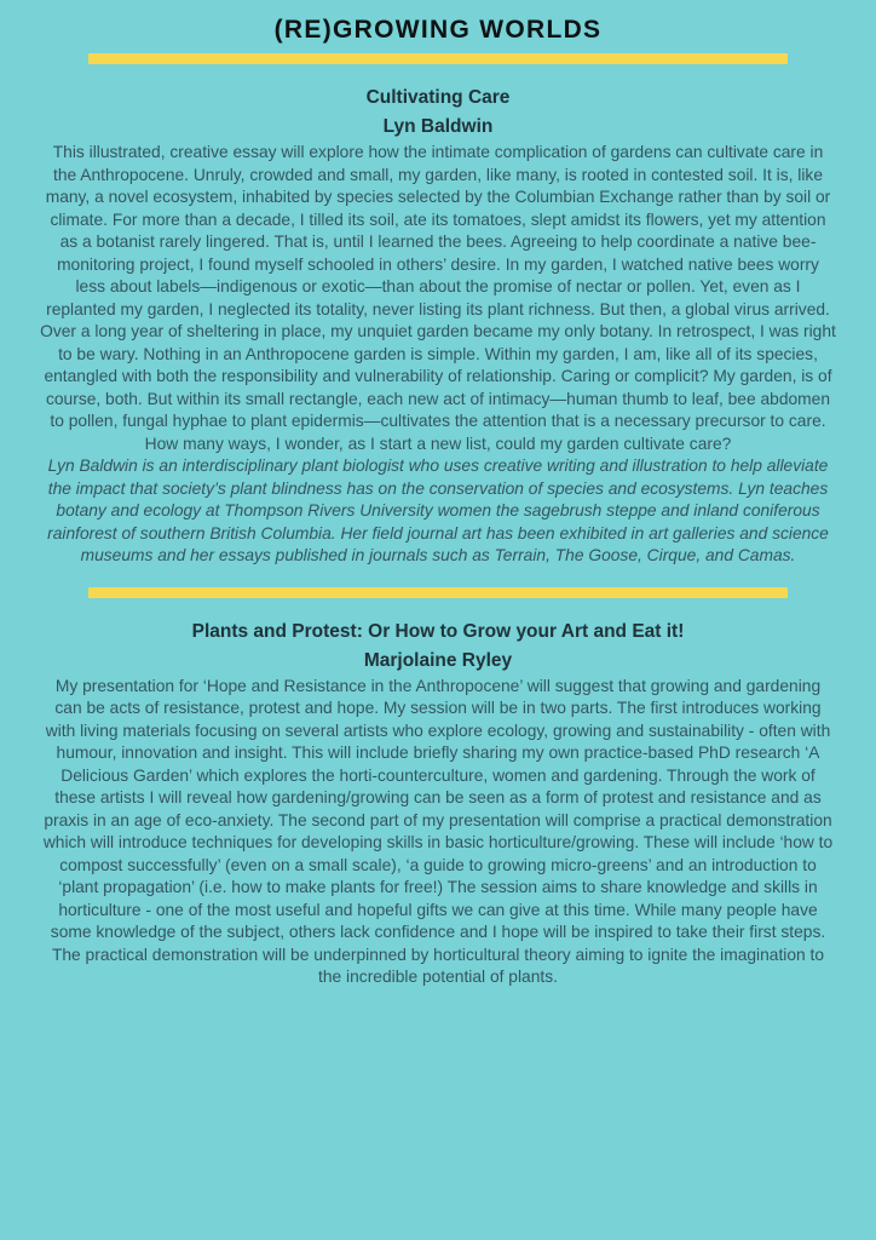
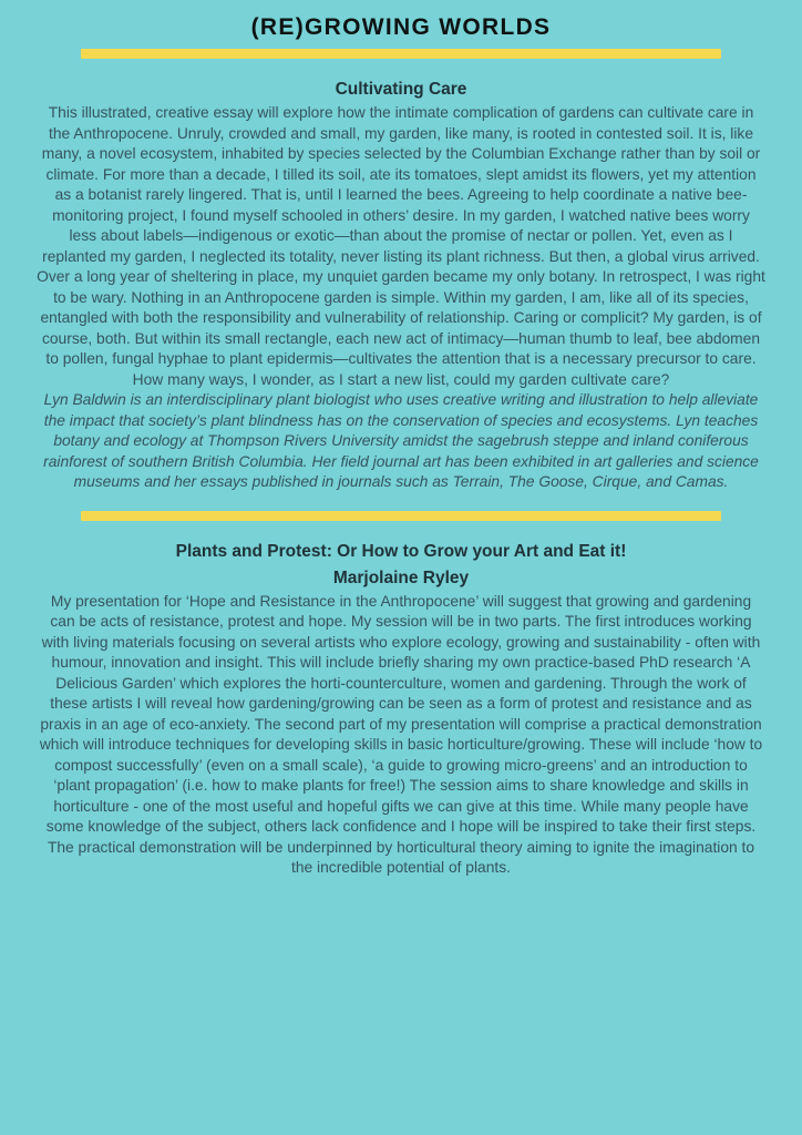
  (RE)GROWING WORLDS
  Cultivating Care
- Lyn Baldwin
  This illustrated, creative essay will explore how the intimate complication of gardens can cultivate care in the Anthropocene. Unruly, crowded and small, my garden, like many, is rooted in contested soil. It is, like many, a novel ecosystem, inhabited by species selected by the Columbian Exchange rather than by soil or climate. For more than a decade, I tilled its soil, ate its tomatoes, slept amidst its flowers, yet my attention as a botanist rarely lingered. That is, until I learned the bees. Agreeing to help coordinate a native bee-monitoring project, I found myself schooled in others’ desire. In my garden, I watched native bees worry less about labels—indigenous or exotic—than about the promise of nectar or pollen. Yet, even as I replanted my garden, I neglected its totality, never listing its plant richness. But then, a global virus arrived. Over a long year of sheltering in place, my unquiet garden became my only botany. In retrospect, I was right to be wary. Nothing in an Anthropocene garden is simple. Within my garden, I am, like all of its species, entangled with both the responsibility and vulnerability of relationship. Caring or complicit? My garden, is of course, both. But within its small rectangle, each new act of intimacy—human thumb to leaf, bee abdomen to pollen, fungal hyphae to plant epidermis—cultivates the attention that is a necessary precursor to care. How many ways, I wonder, as I start a new list, could my garden cultivate care?
- Lyn Baldwin is an interdisciplinary plant biologist who uses creative writing and illustration to help alleviate the impact that society’s plant blindness has on the conservation of species and ecosystems. Lyn teaches botany and ecology at Thompson Rivers University women the sagebrush steppe and inland coniferous rainforest of southern British Columbia. Her field journal art has been exhibited in art galleries and science museums and her essays published in journals such as Terrain, The Goose, Cirque, and Camas.
+ Lyn Baldwin is an interdisciplinary plant biologist who uses creative writing and illustration to help alleviate the impact that society’s plant blindness has on the conservation of species and ecosystems. Lyn teaches botany and ecology at Thompson Rivers University amidst the sagebrush steppe and inland coniferous rainforest of southern British Columbia. Her field journal art has been exhibited in art galleries and science museums and her essays published in journals such as Terrain, The Goose, Cirque, and Camas.
  Plants and Protest: Or How to Grow your Art and Eat it!
  Marjolaine Ryley
  My presentation for ‘Hope and Resistance in the Anthropocene’ will suggest that growing and gardening can be acts of resistance, protest and hope. My session will be in two parts. The first introduces working with living materials focusing on several artists who explore ecology, growing and sustainability - often with humour, innovation and insight. This will include briefly sharing my own practice-based PhD research ‘A Delicious Garden’ which explores the horti-counterculture, women and gardening. Through the work of these artists I will reveal how gardening/growing can be seen as a form of protest and resistance and as praxis in an age of eco-anxiety. The second part of my presentation will comprise a practical demonstration which will introduce techniques for developing skills in basic horticulture/growing. These will include ‘how to compost successfully’ (even on a small scale), ‘a guide to growing micro-greens’ and an introduction to ‘plant propagation’ (i.e. how to make plants for free!) The session aims to share knowledge and skills in horticulture - one of the most useful and hopeful gifts we can give at this time. While many people have some knowledge of the subject, others lack confidence and I hope will be inspired to take their first steps. The practical demonstration will be underpinned by horticultural theory aiming to ignite the imagination to the incredible potential of plants.
